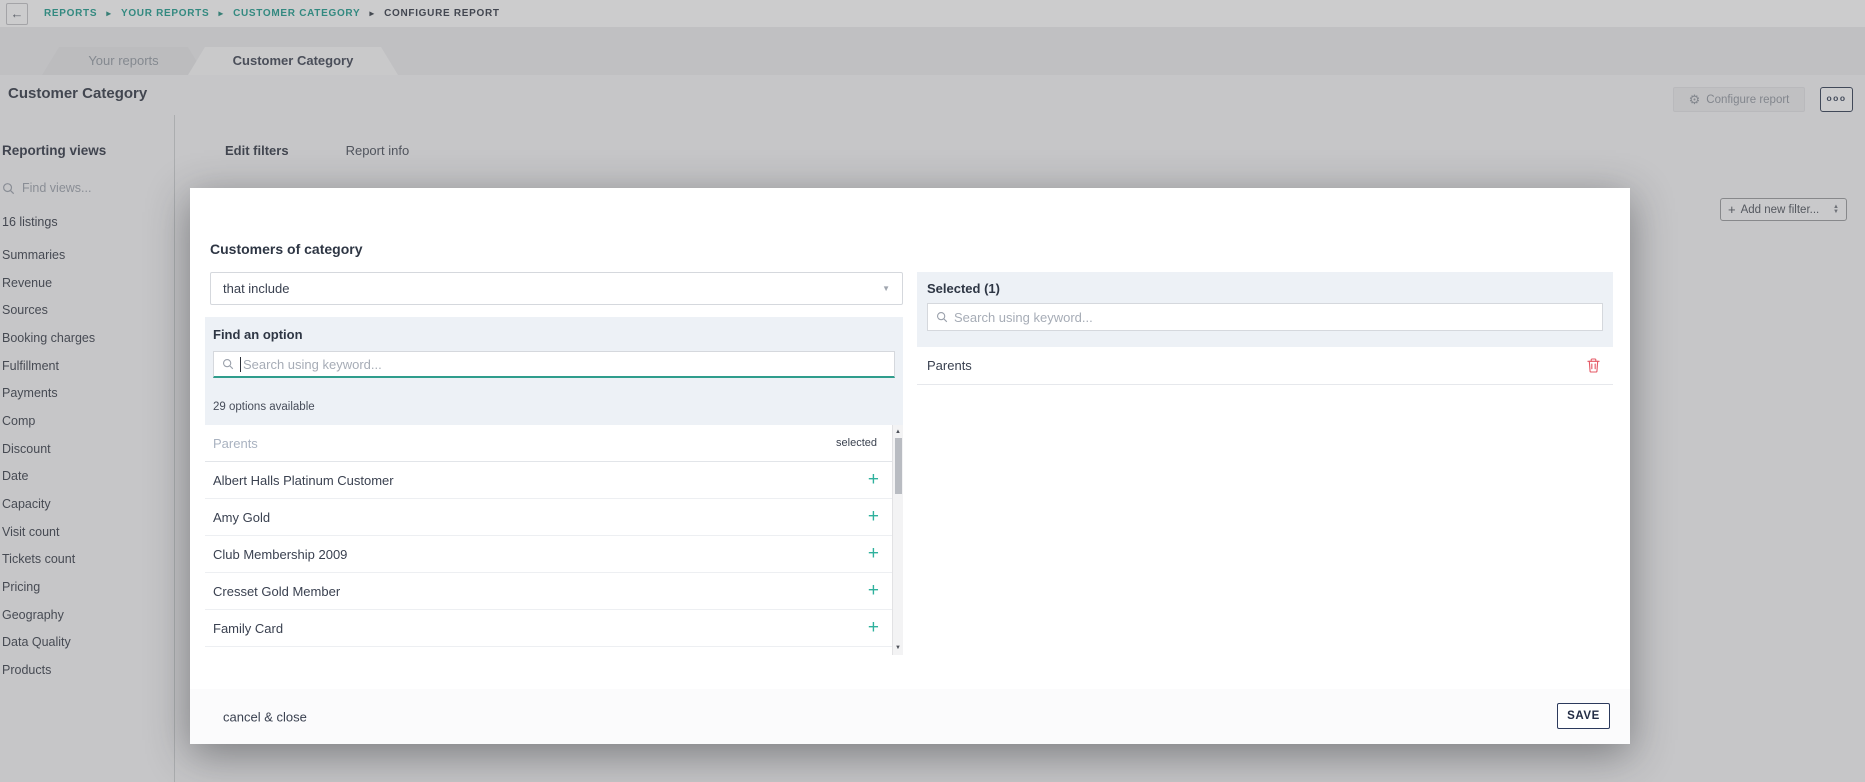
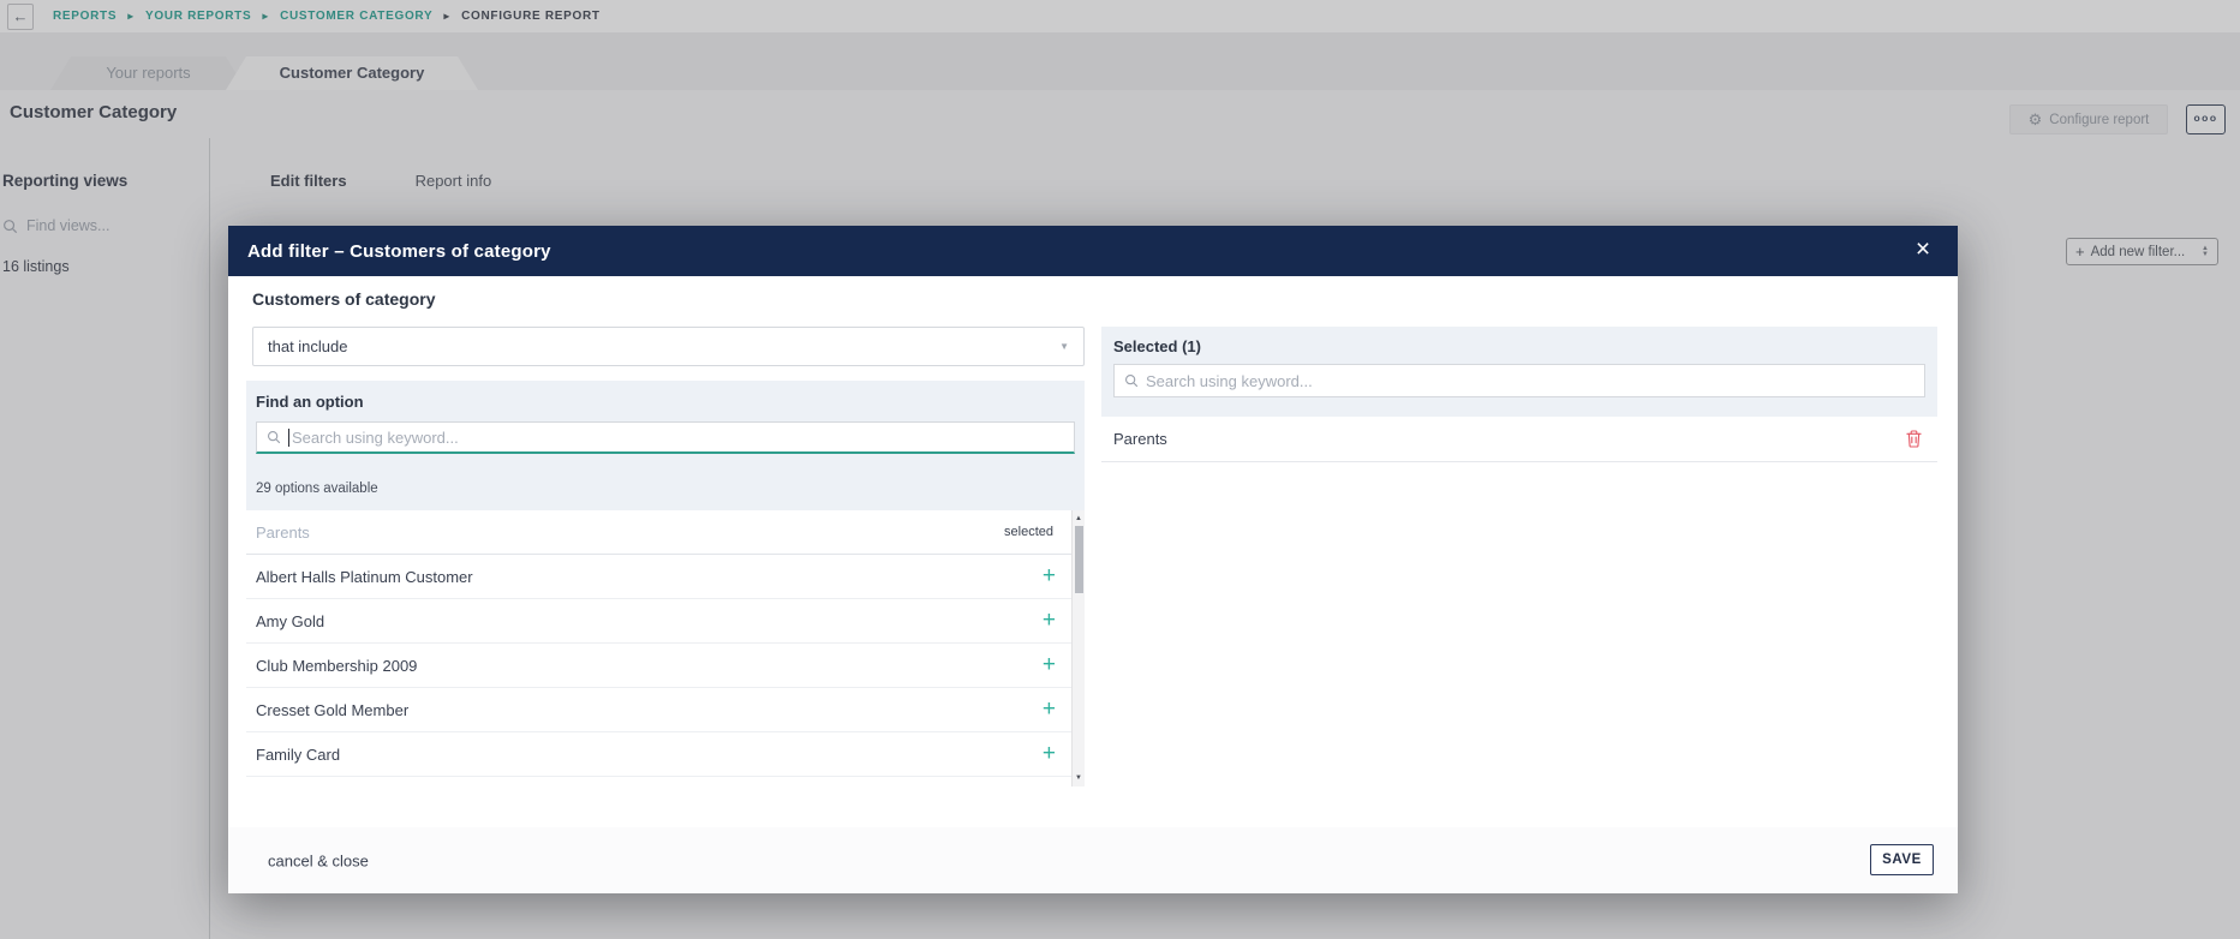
  ←
  REPORTS
  YOUR REPORTS
  CUSTOMER CATEGORY
  CONFIGURE REPORT
  Your reports
  Customer Category
  Customer Category
  ⚙
  Configure report
  ooo
  Reporting views
  Find views...
  16 listings
- Summaries
- Revenue
- Sources
- Booking charges
- Fulfillment
- Payments
- Comp
- Discount
- Date
- Capacity
- Visit count
- Tickets count
- Pricing
- Geography
- Data Quality
- Products
  Edit filters
  Report info
  +
  Add new filter...
+ Add filter – Customers of category
+ ×
  Customers of category
  that include
  ▼
  Find an option
  Search using keyword...
  29 options available
  Parents
  selected
  Albert Halls Platinum Customer
  +
  Amy Gold
  +
  Club Membership 2009
  +
  Cresset Gold Member
  +
  Family Card
  +
  Selected (1)
  Search using keyword...
  Parents
  cancel & close
  SAVE
